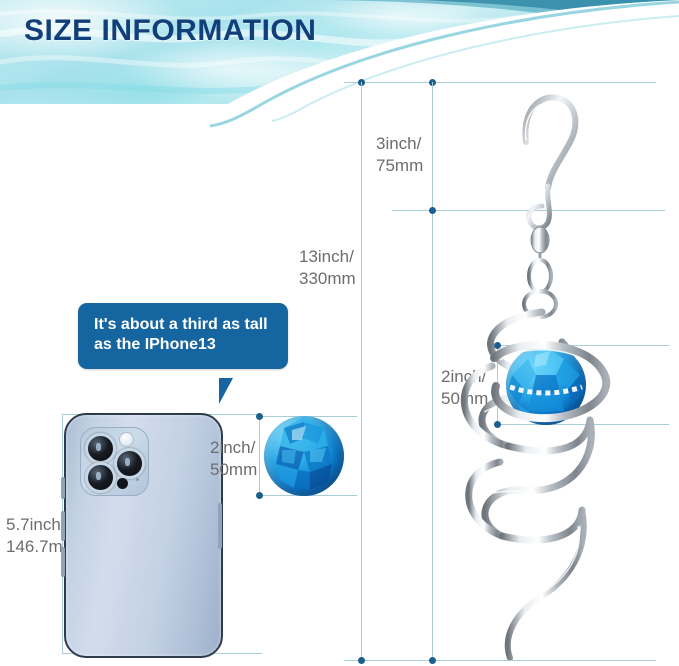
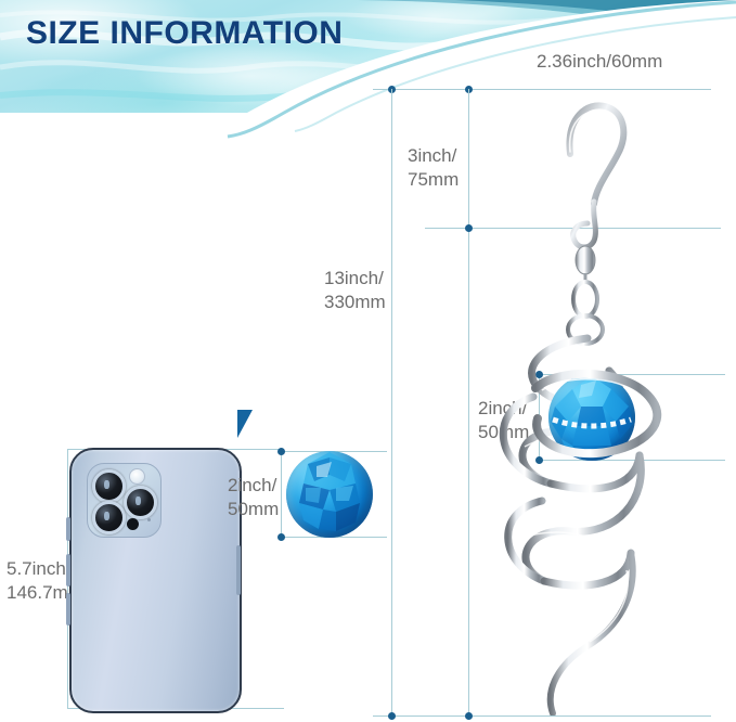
  SIZE INFORMATION
+ 2.36inch/60mm
  3inch/
  75mm
  13inch/
  330mm
  2inc/
  50m
- It's about a third as tall as the IPhone13
  5.7inch
  146.7m
  2inch/
  50mm
